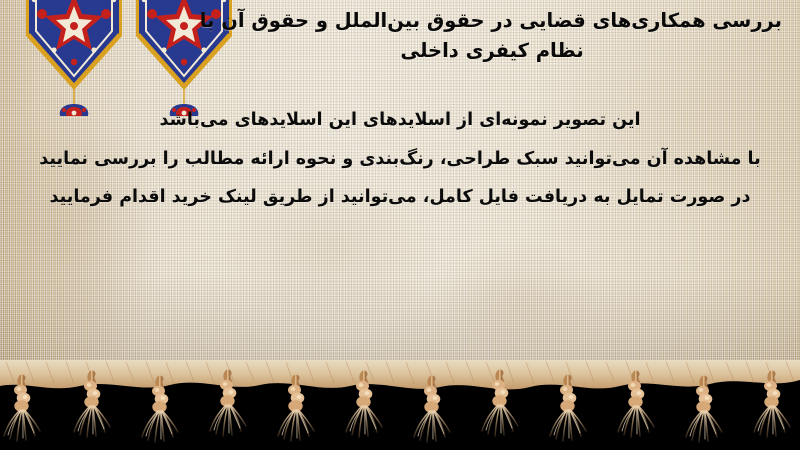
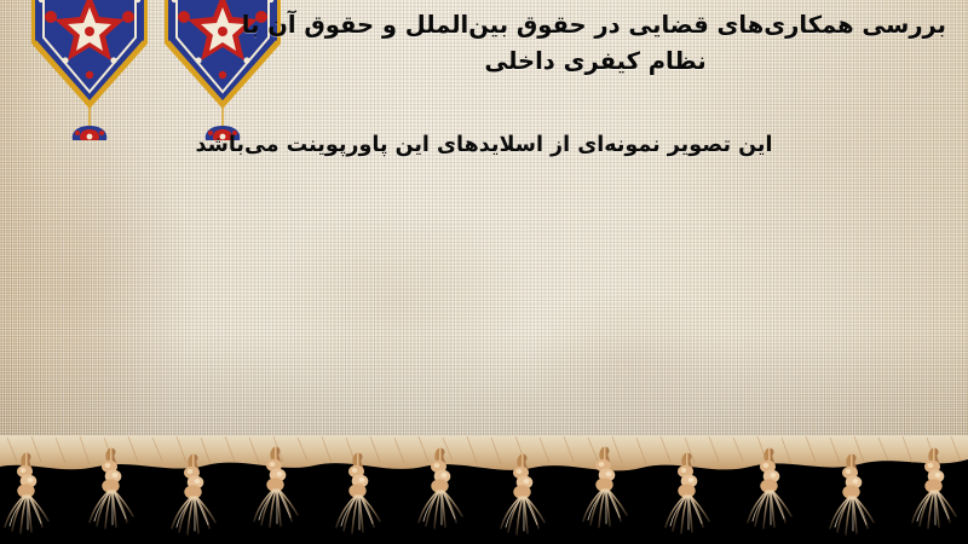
  بررسی همکاری‌های قضایی در حقوق بین‌الملل و حقوق آن با
  نظام کیفری داخلی
- این تصویر نمونه‌ای از اسلایدهای این اسلایدهای می‌باشد
+ این تصویر نمونه‌ای از اسلایدهای این پاورپوینت می‌باشد
- با مشاهده آن می‌توانید سبک طراحی، رنگ‌بندی و نحوه ارائه مطالب را بررسی نمایید
- در صورت تمایل به دریافت فایل کامل، می‌توانید از طریق لینک خرید اقدام فرمایید
